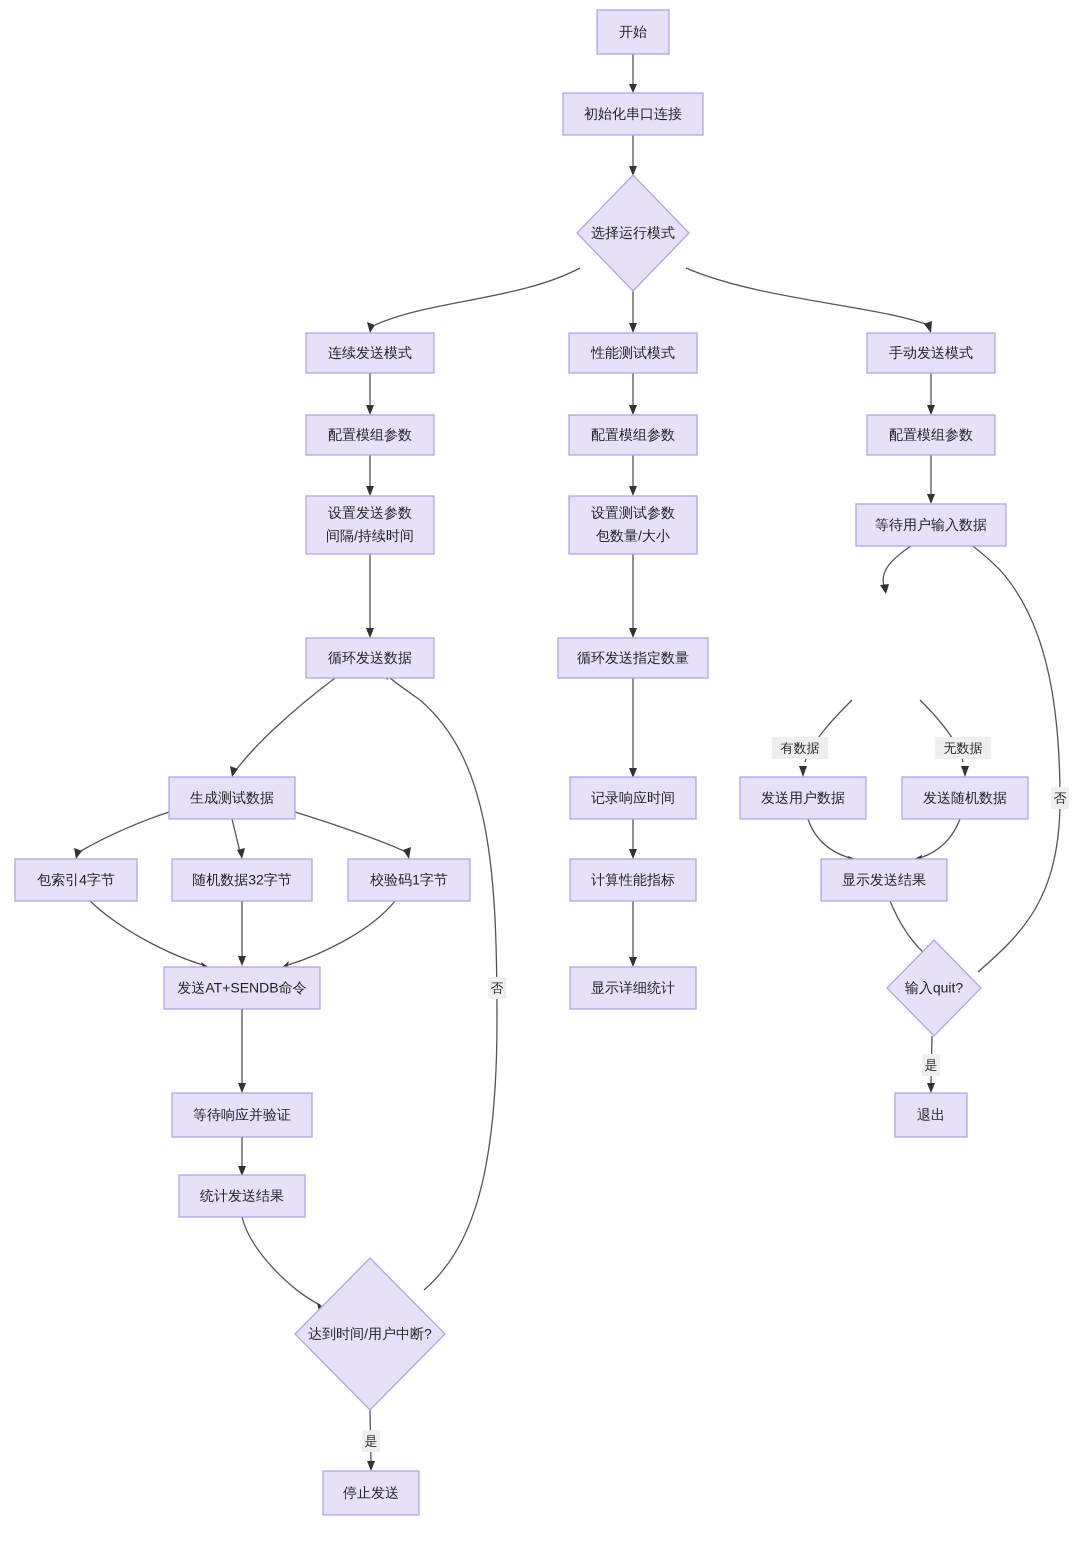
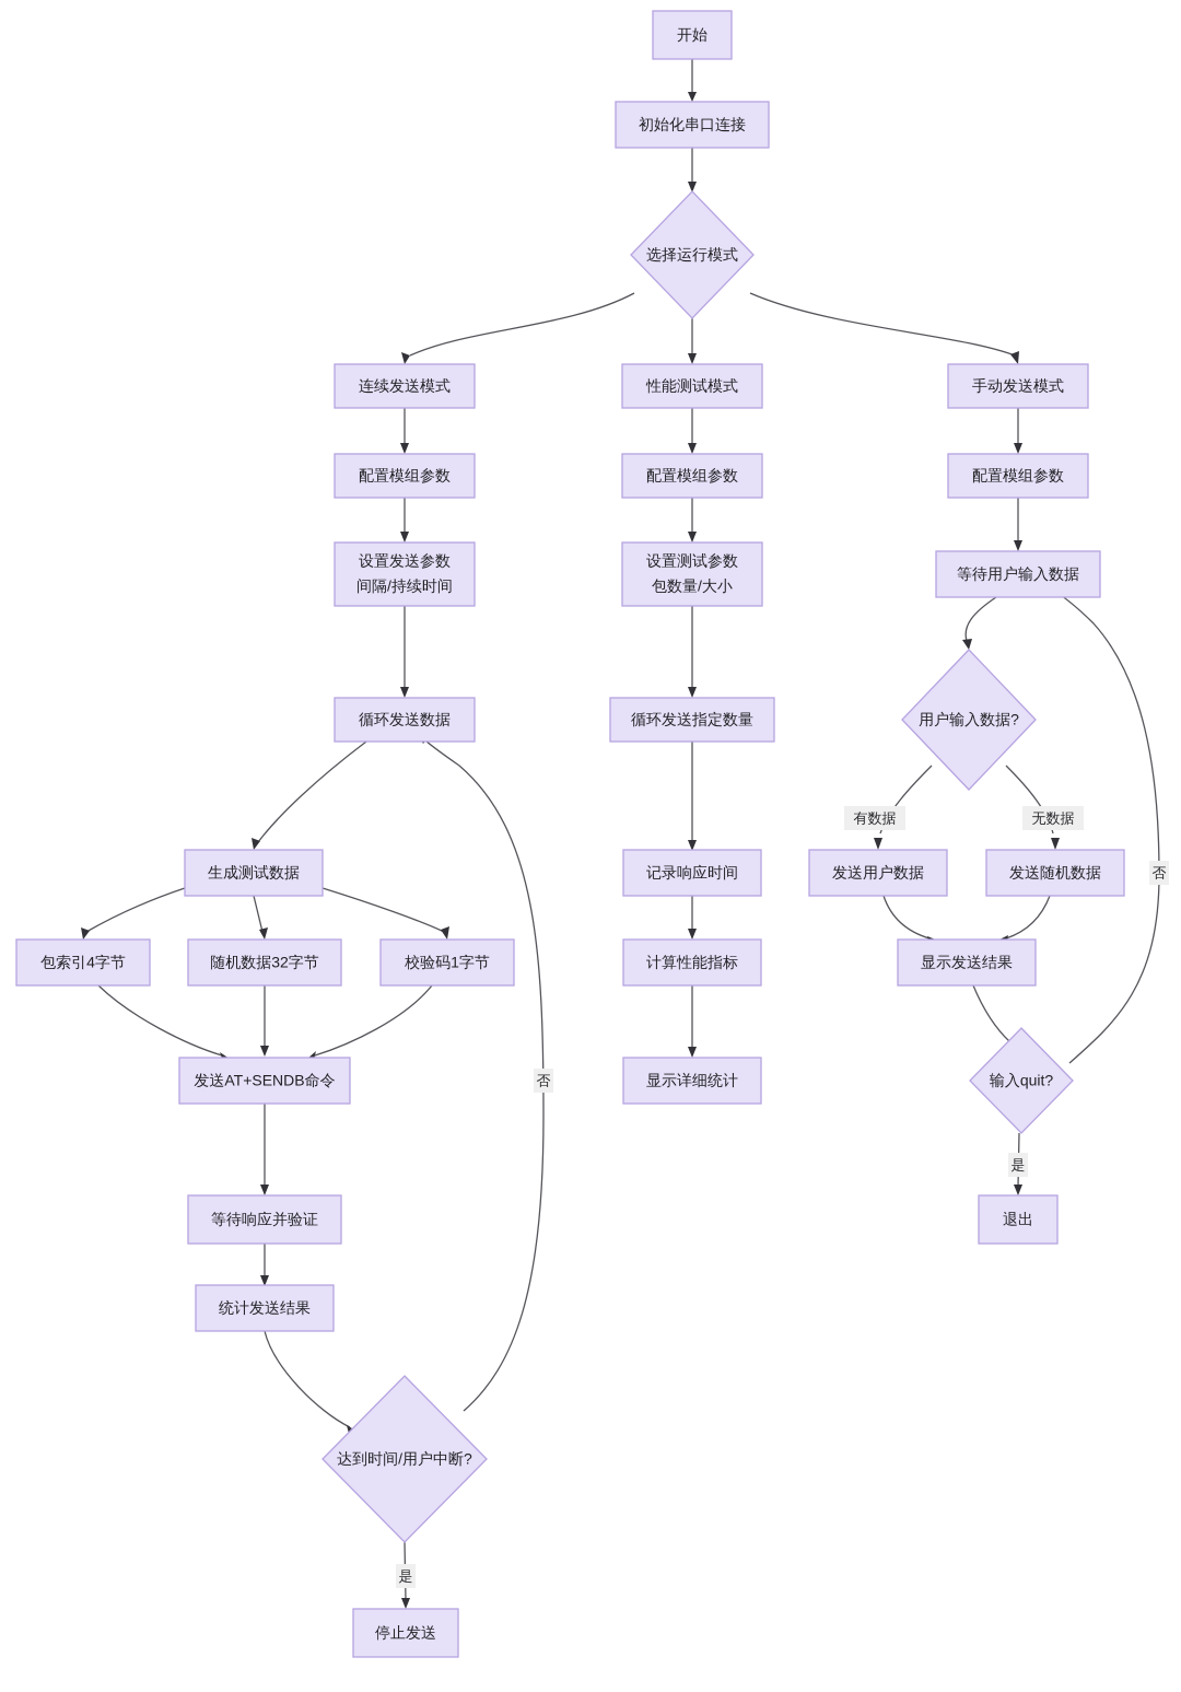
  开始
  初始化串口连接
  选择运行模式
  连续发送模式
  配置模组参数
  设置发送参数
  间隔/持续时间
  循环发送数据
  性能测试模式
  配置模组参数
  设置测试参数
  包数量/大小
  循环发送指定数量
  记录响应时间
  计算性能指标
  显示详细统计
  手动发送模式
  配置模组参数
  等待用户输入数据
+ 用户输入数据?
  发送用户数据
  发送随机数据
  显示发送结果
  输入quit?
  退出
  生成测试数据
  包索引4字节
  随机数据32字节
  校验码1字节
  发送AT+SENDB命令
  等待响应并验证
  统计发送结果
  达到时间/用户中断?
  停止发送
  否
  是
  有数据
  无数据
  否
  是
